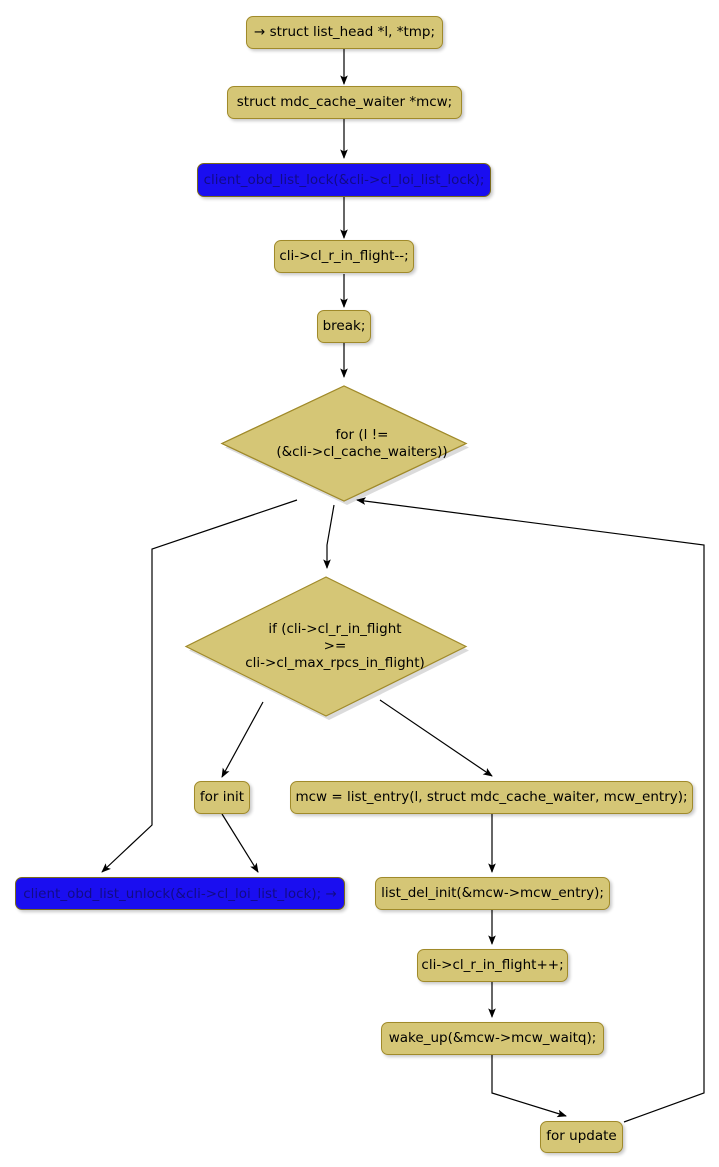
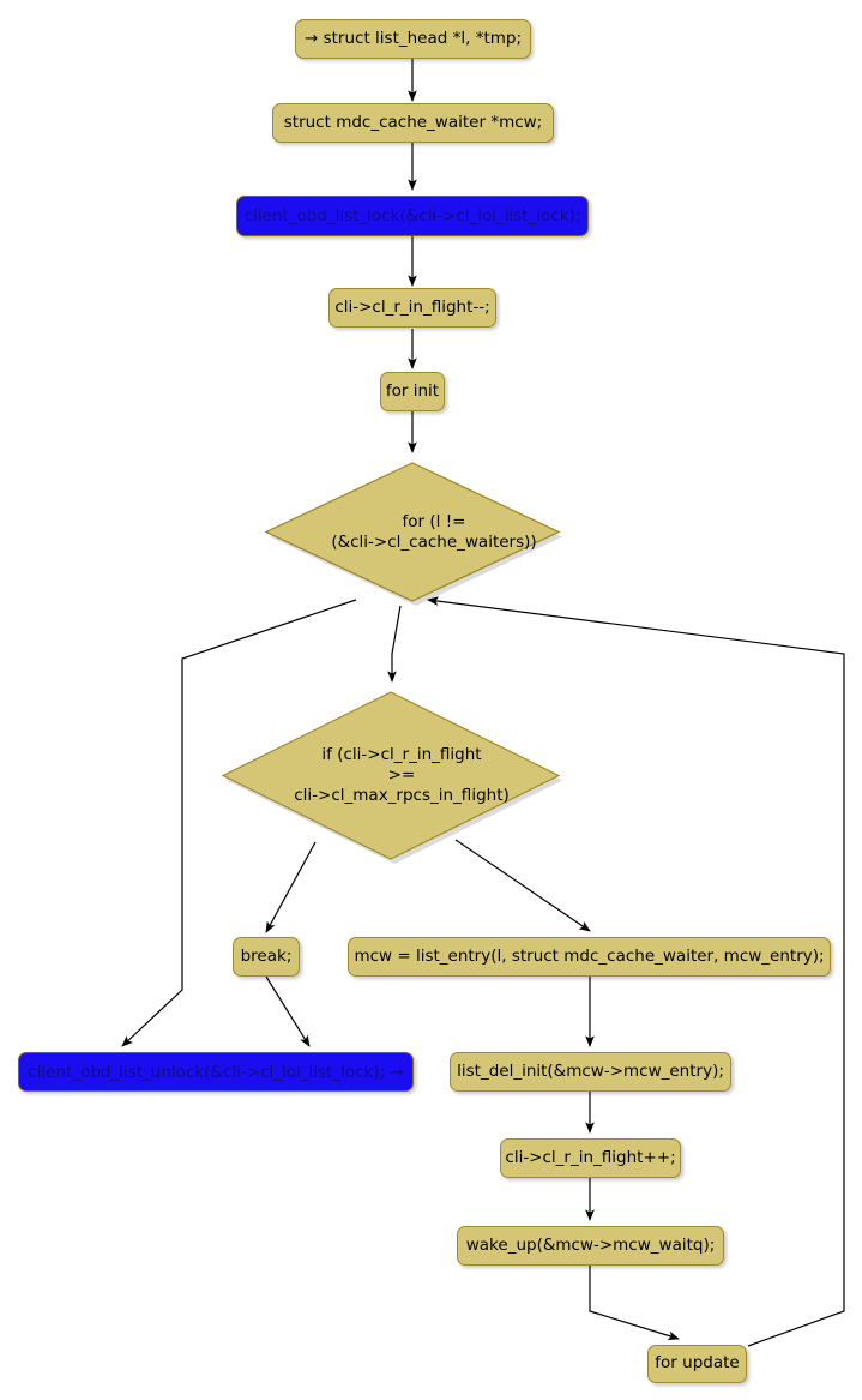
  → struct list_head *l, *tmp;
  struct mdc_cache_waiter *mcw;
  client_obd_list_lock(&cli->cl_loi_list_lock);
  cli->cl_r_in_flight--;
- break;
+ for init
  for (l !=
  (&cli->cl_cache_waiters))
  if (cli->cl_r_in_flight
  >=
  cli->cl_max_rpcs_in_flight)
- for init
+ break;
  mcw = list_entry(l, struct mdc_cache_waiter, mcw_entry);
  client_obd_list_unlock(&cli->cl_loi_list_lock); →
  list_del_init(&mcw->mcw_entry);
  cli->cl_r_in_flight++;
  wake_up(&mcw->mcw_waitq);
  for update
